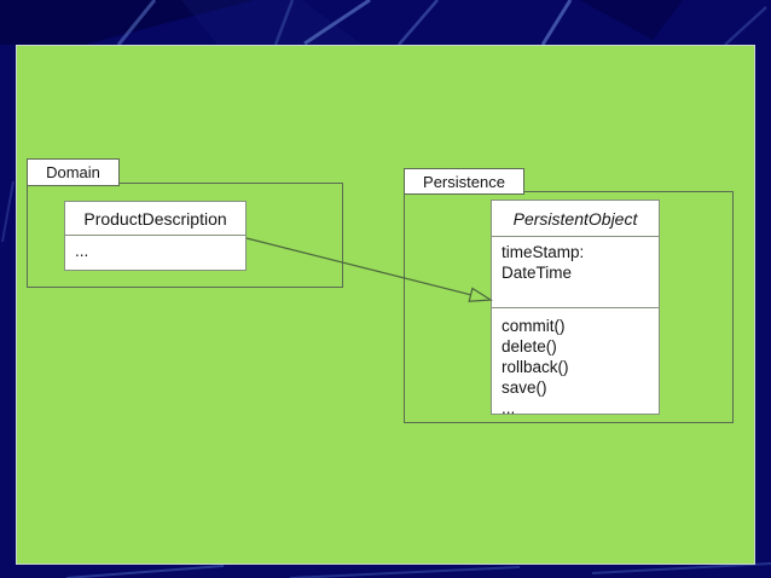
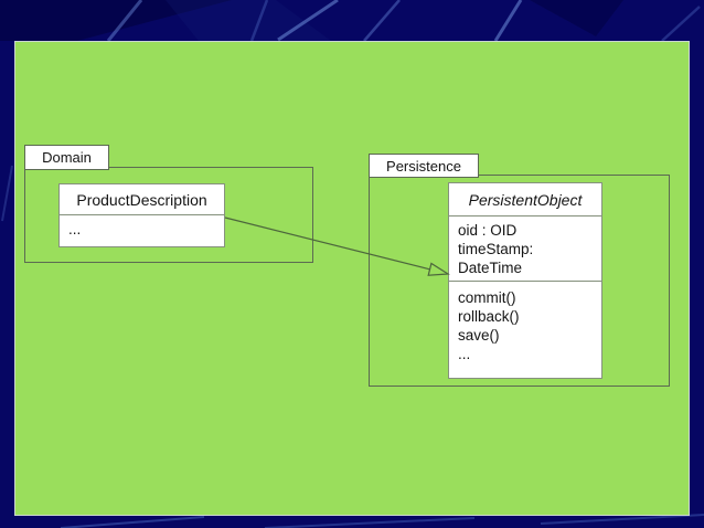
  Domain
  ProductDescription
  ...
  Persistence
  PersistentObject
+ oid : OID
  timeStamp:
  DateTime
  commit()
- delete()
  rollback()
  save()
  ...
